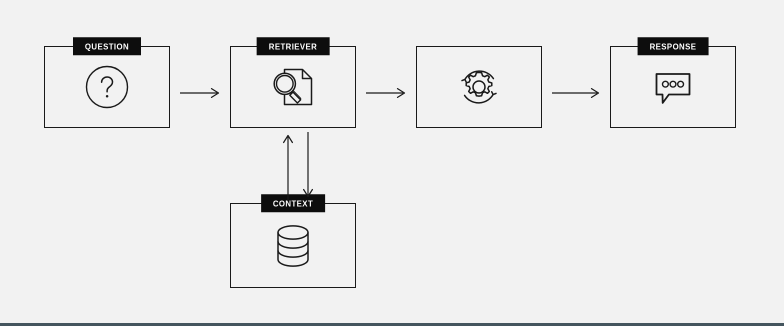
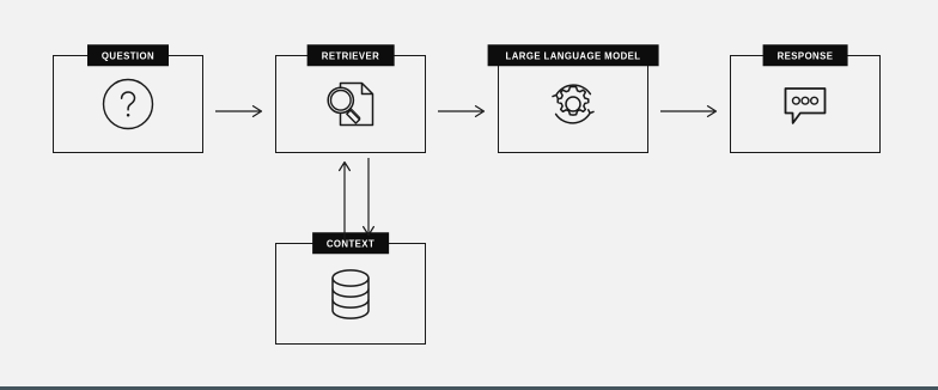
  QUESTION
  RETRIEVER
+ LARGE LANGUAGE MODEL
  RESPONSE
  CONTEXT
